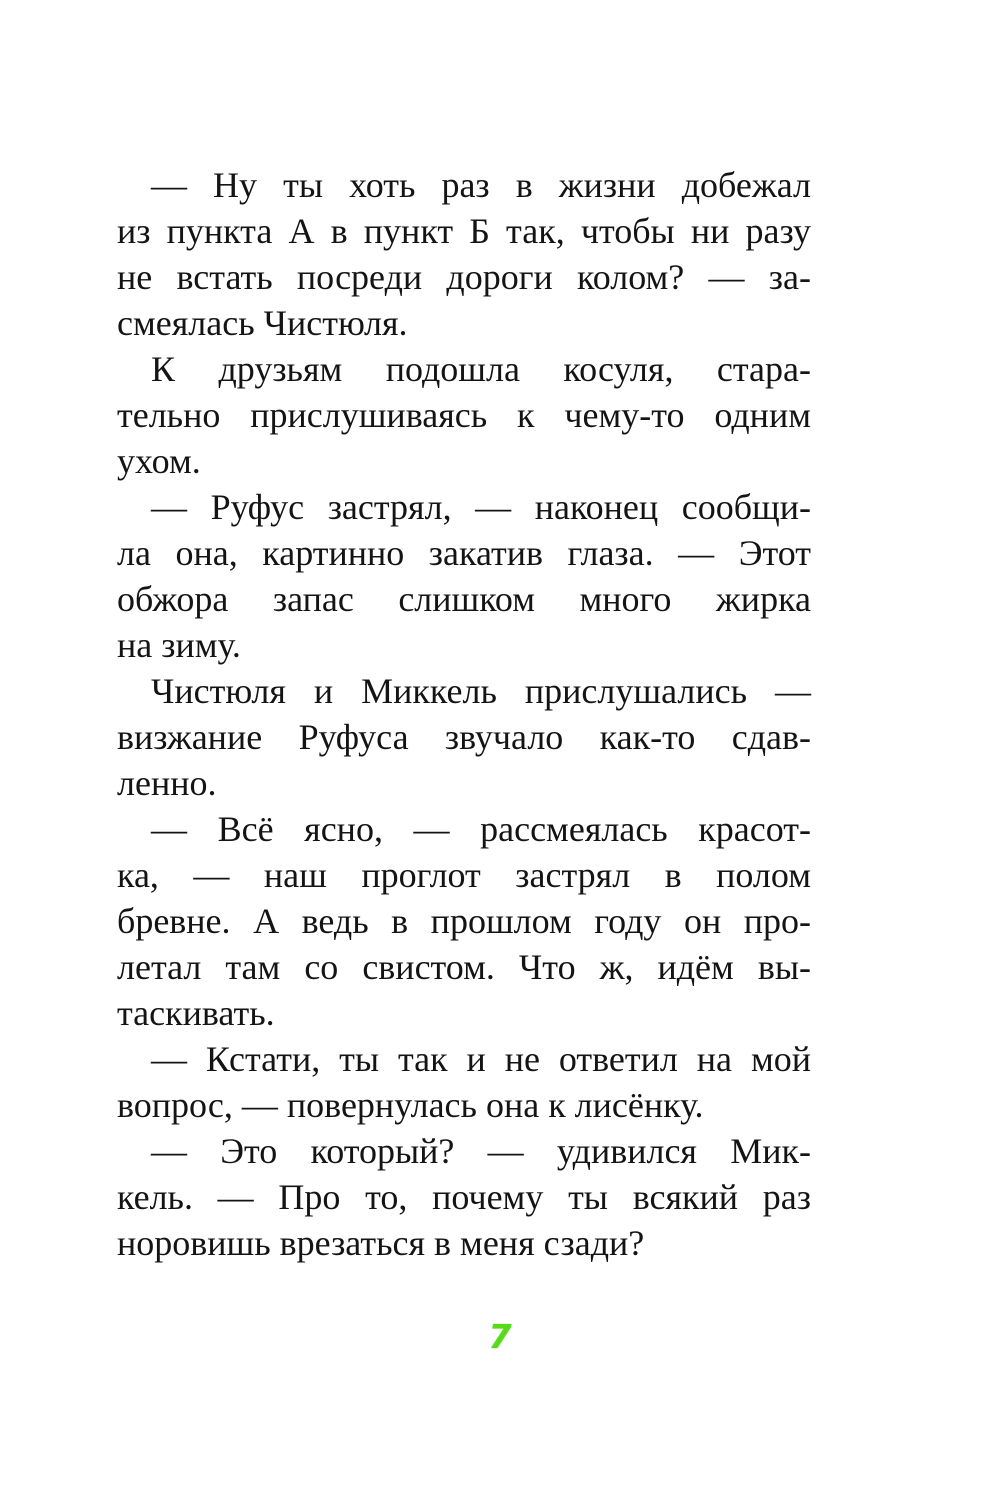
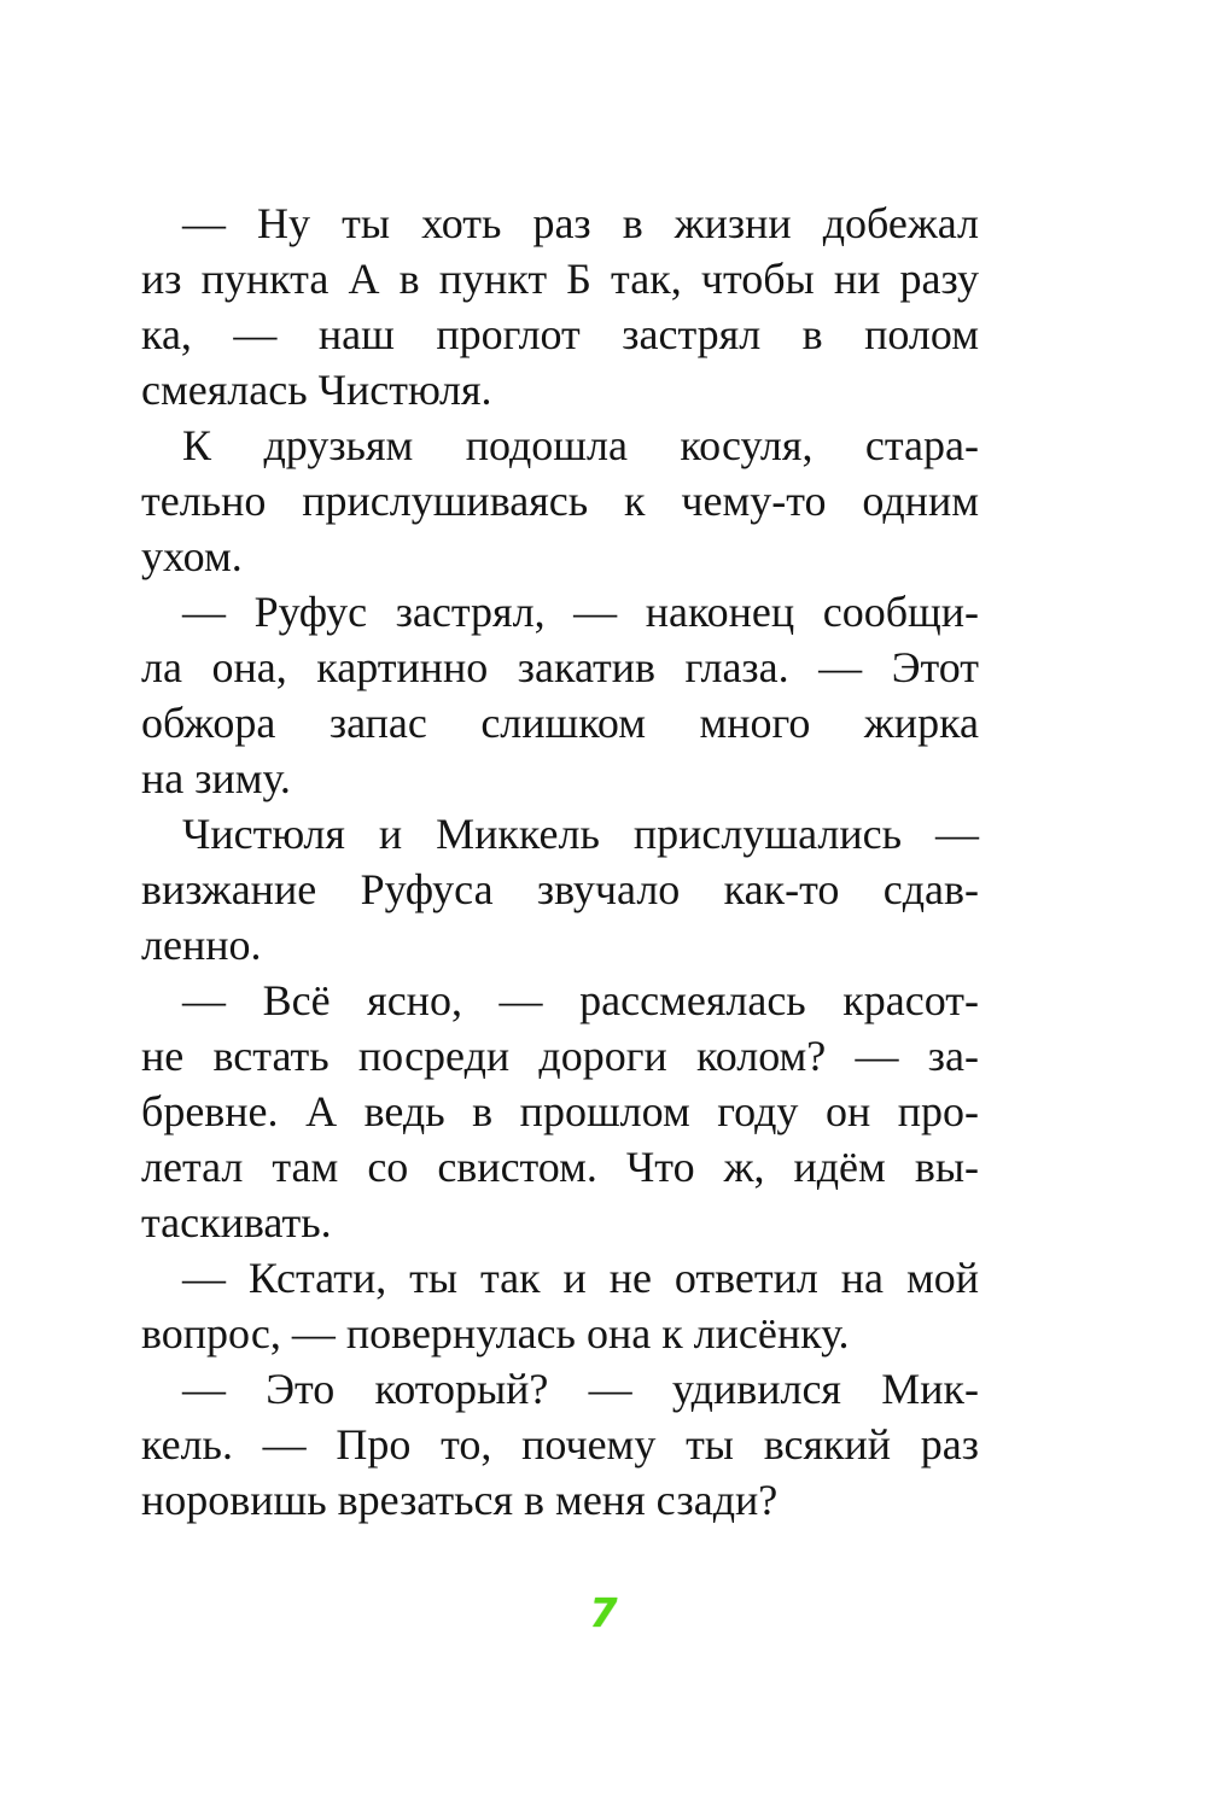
  — Ну ты хоть раз в жизни добежал
  из пункта А в пункт Б так, чтобы ни разу
- не встать посреди дороги колом? — за-
+ ка, — наш проглот застрял в полом
  смеялась Чистюля.
  К друзьям подошла косуля, стара-
  тельно прислушиваясь к чему-то одним
  ухом.
  — Руфус застрял, — наконец сообщи-
  ла она, картинно закатив глаза. — Этот
  обжора запас слишком много жирка
  на зиму.
  Чистюля и Миккель прислушались —
  визжание Руфуса звучало как-то сдав-
  ленно.
  — Всё ясно, — рассмеялась красот-
- ка, — наш проглот застрял в полом
+ не встать посреди дороги колом? — за-
  бревне. А ведь в прошлом году он про-
  летал там со свистом. Что ж, идём вы-
  таскивать.
  — Кстати, ты так и не ответил на мой
  вопрос, — повернулась она к лисёнку.
  — Это который? — удивился Мик-
  кель. — Про то, почему ты всякий раз
  норовишь врезаться в меня сзади?
  7
